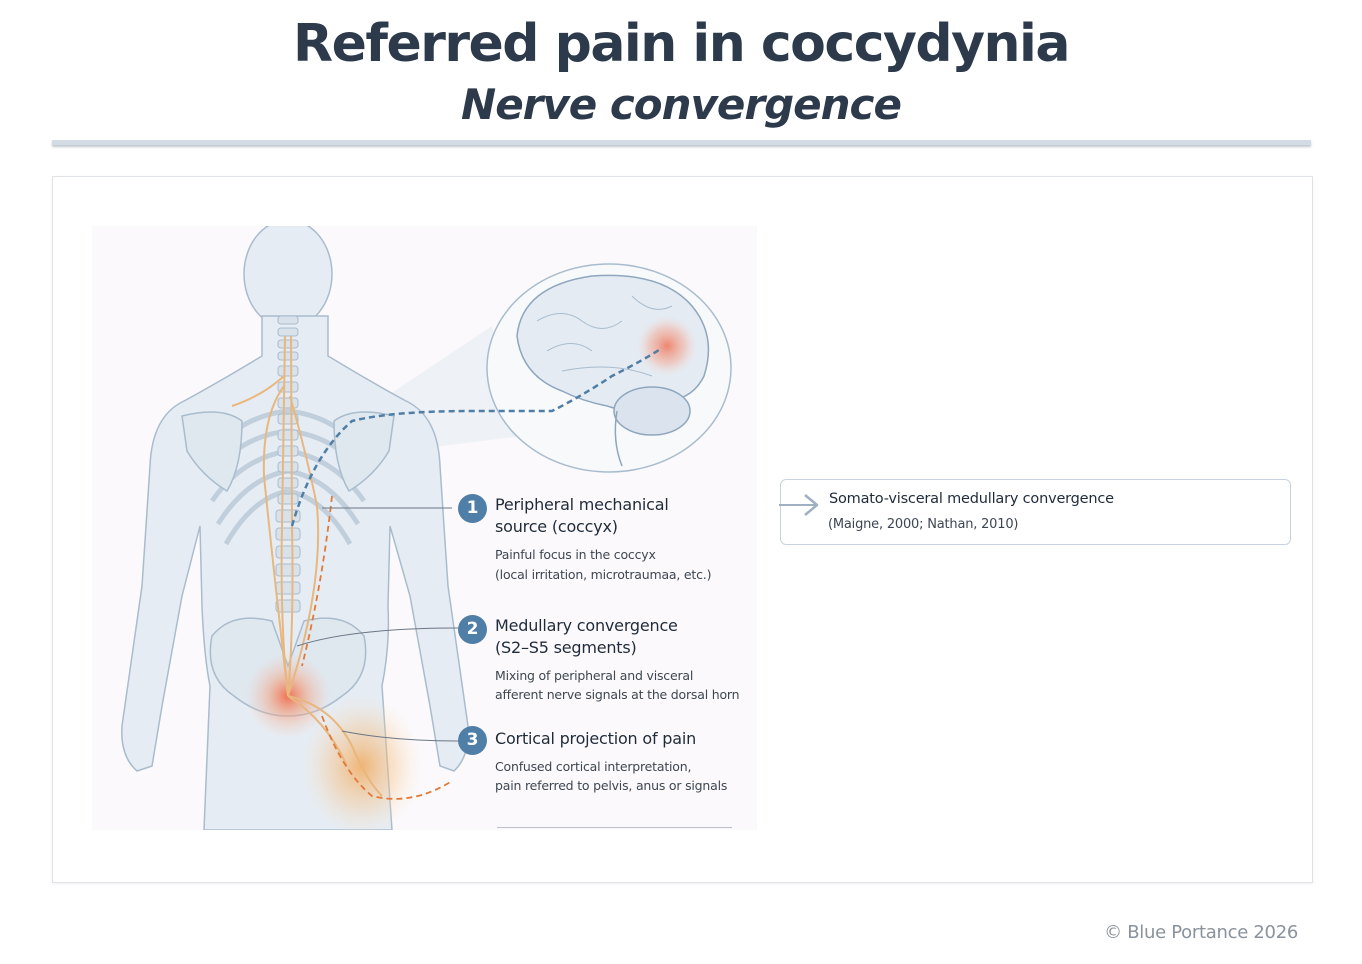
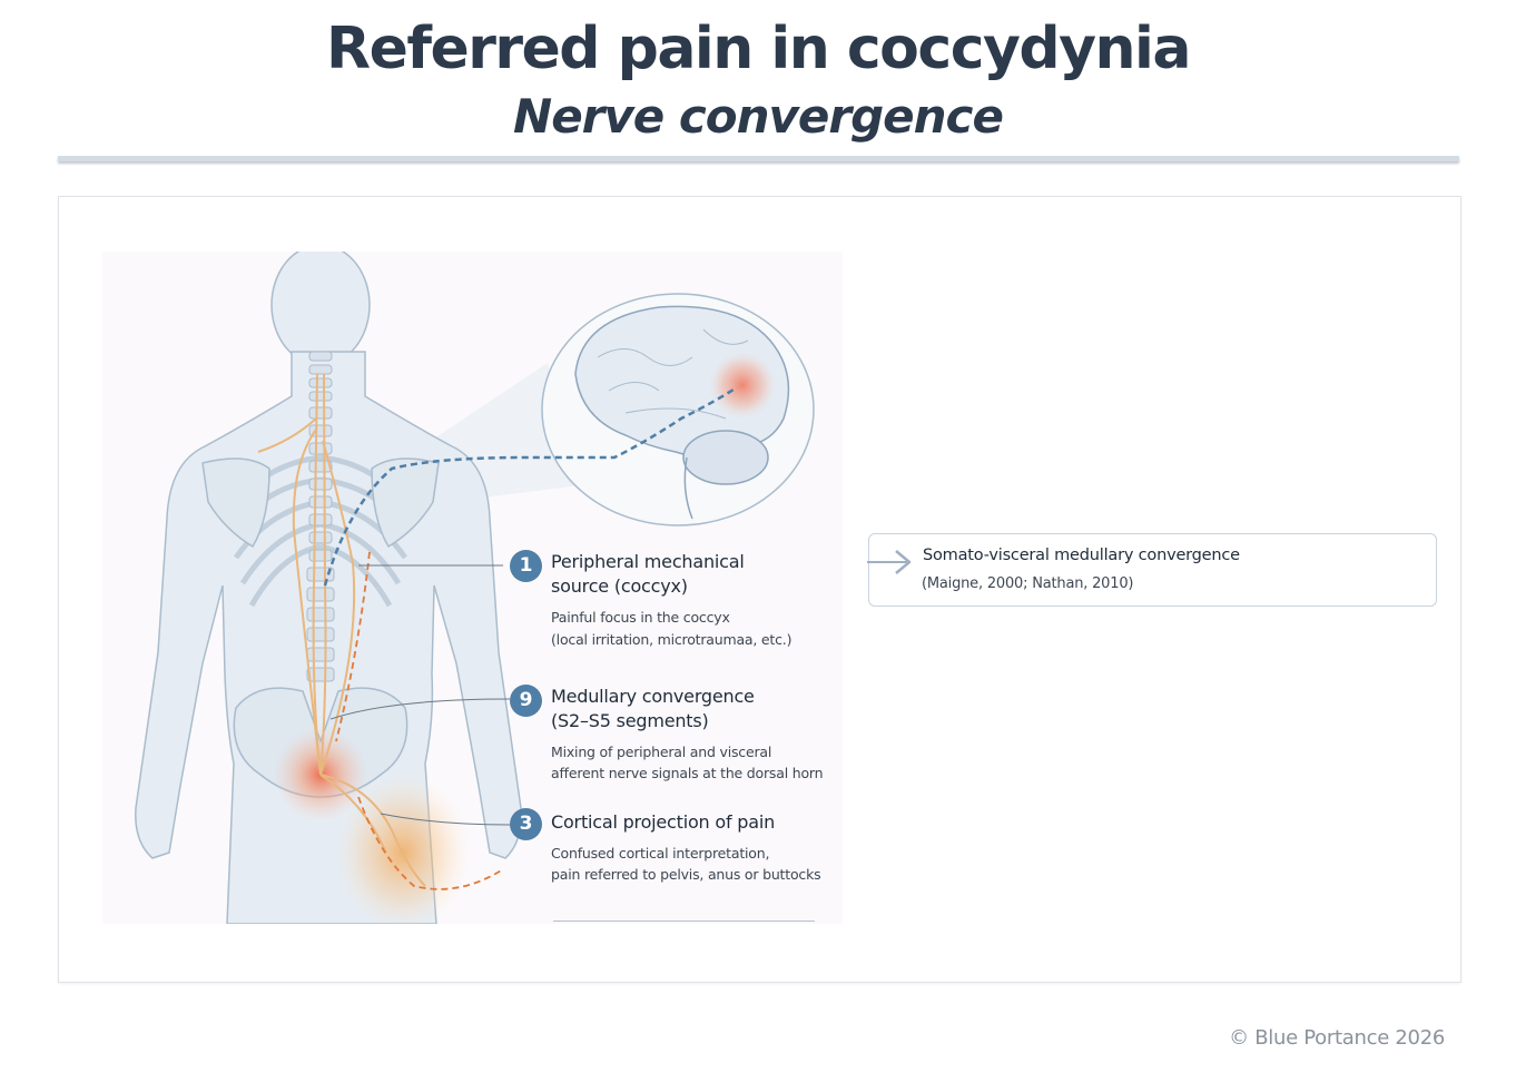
  Referred pain in coccydynia
  Nerve convergence
  1
  Peripheral mechanical
  source (coccyx)
  Painful focus in the coccyx
  (local irritation, microtraumaa, etc.)
- 2
+ 9
  Medullary convergence
  (S2–S5 segments)
  Mixing of peripheral and visceral
  afferent nerve signals at the dorsal horn
  3
  Cortical projection of pain
  Confused cortical interpretation,
- pain referred to pelvis, anus or signals
+ pain referred to pelvis, anus or buttocks
  Somato-visceral medullary convergence
  (Maigne, 2000; Nathan, 2010)
  © Blue Portance 2026
